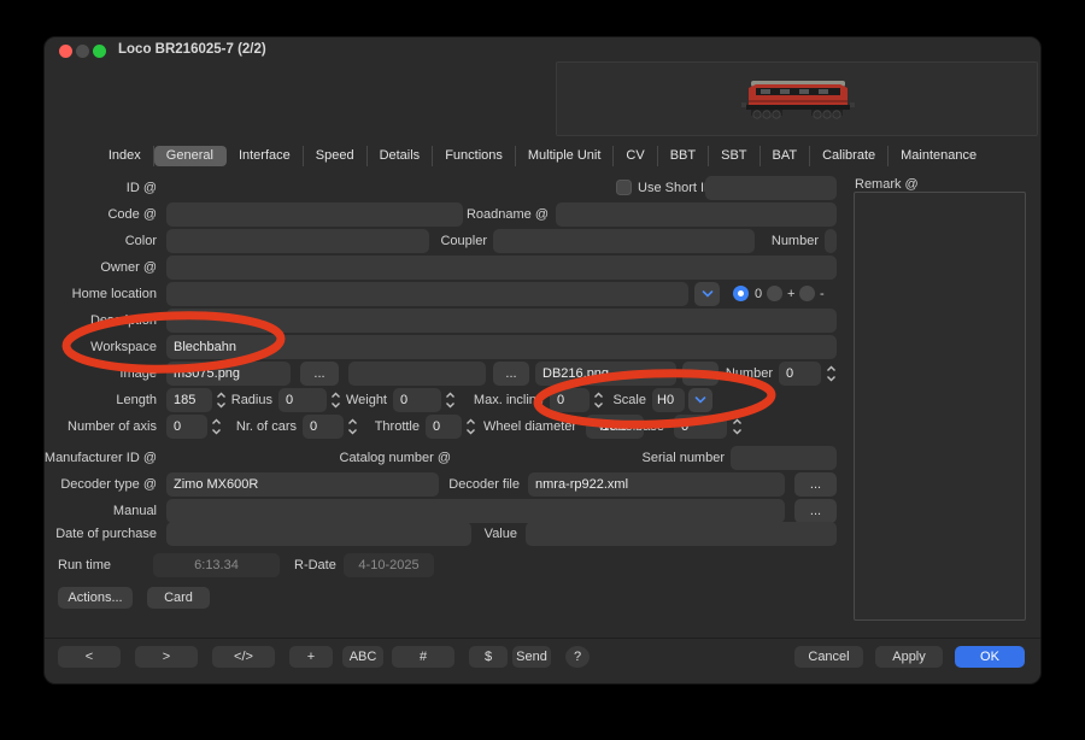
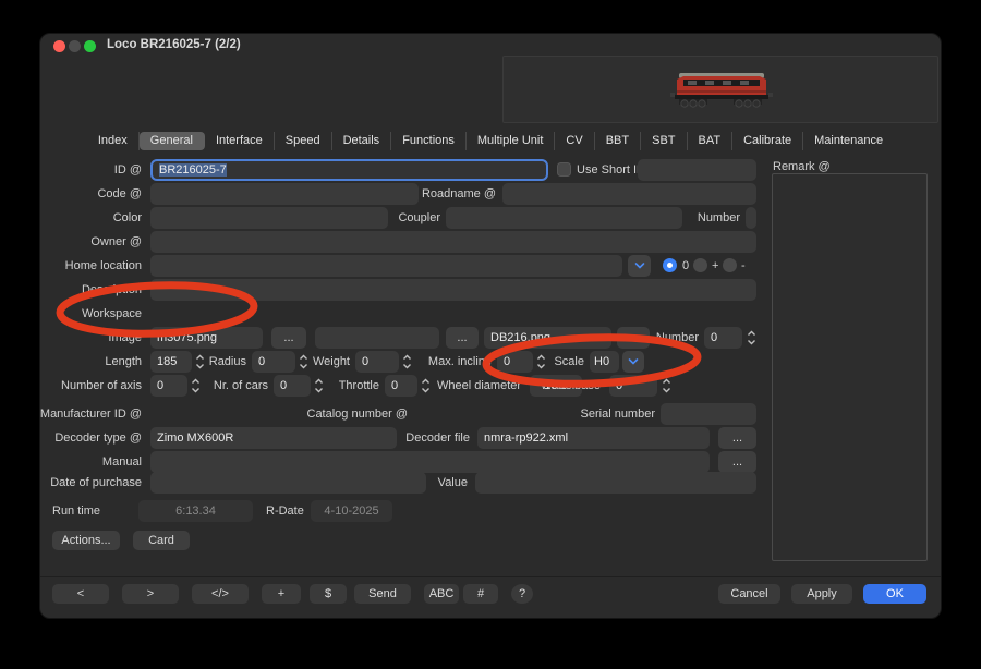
  Loco BR216025-7 (2/2)
  Index
  General
  Interface
  Speed
  Details
  Functions
  Multiple Unit
  CV
  BBT
  SBT
  BAT
  Calibrate
  Maintenance
  Remark @
  ID @
+ BR216025-7
  Use Short I
  Code @
  Roadname @
  Color
  Coupler
  Number
  Owner @
  Home location
  0
  +
  -
  Workspace
- Blechbahn
  Image
  m3075.png
  ...
  ...
  DB216.pn
  umber
  0
  Length
  185
  Radius
  0
  Weight
  0
  Max. inclin
  0
  Scale
  H0
  Number of axis
  0
  Nr. of cars
  0
  Throttle
  0
  Wheel diameter
  Manufacturer ID @
  Catalog number @
  Serial number
  Decoder type @
  Zimo MX600R
  Decoder file
  nmra-rp922.xml
  ...
  Manual
  ...
  Date of purchase
  Value
  Run time
  6:13.34
  R-Date
  4-10-2025
  Actions...
  Card
  <
  >
  </>
  +
- ABC
+ $
- #
+ Send
- $
+ ABC
- Send
+ #
  ?
  Cancel
  Apply
  OK
